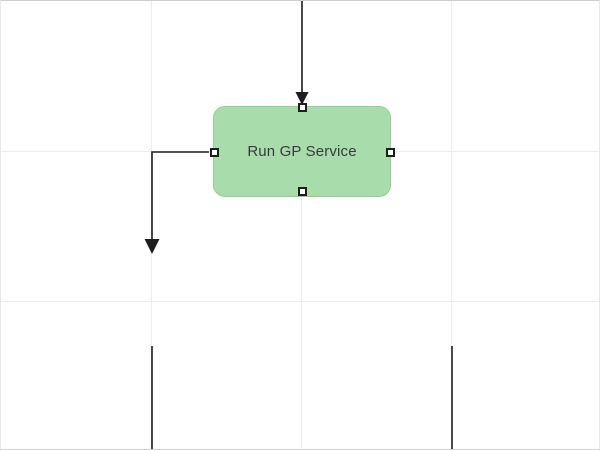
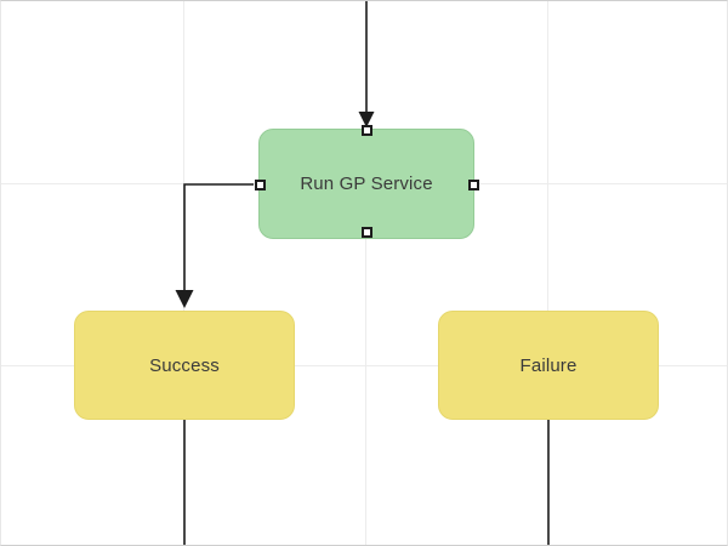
  Run GP Service
+ Success
+ Failure
